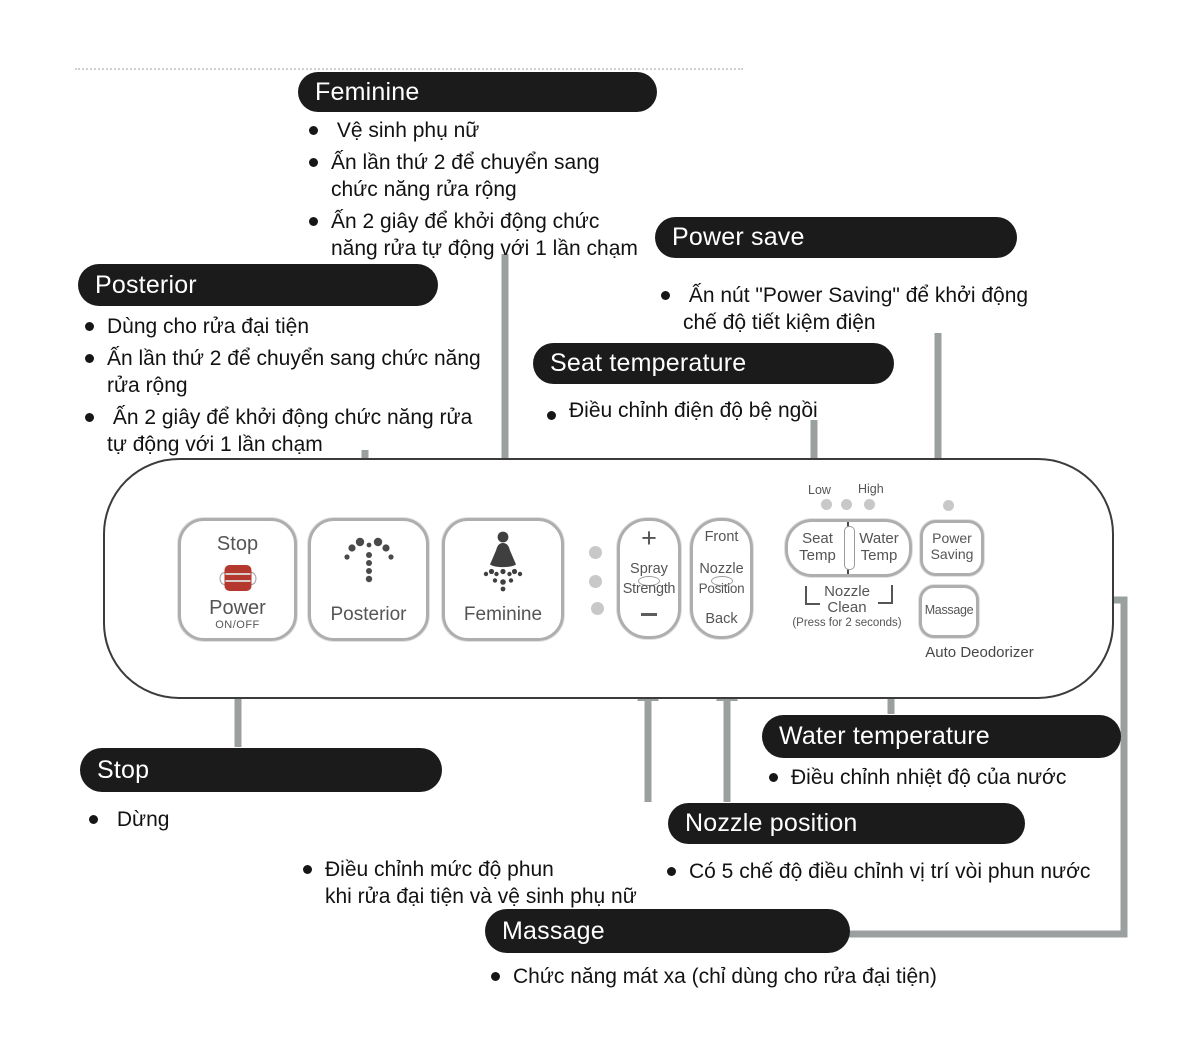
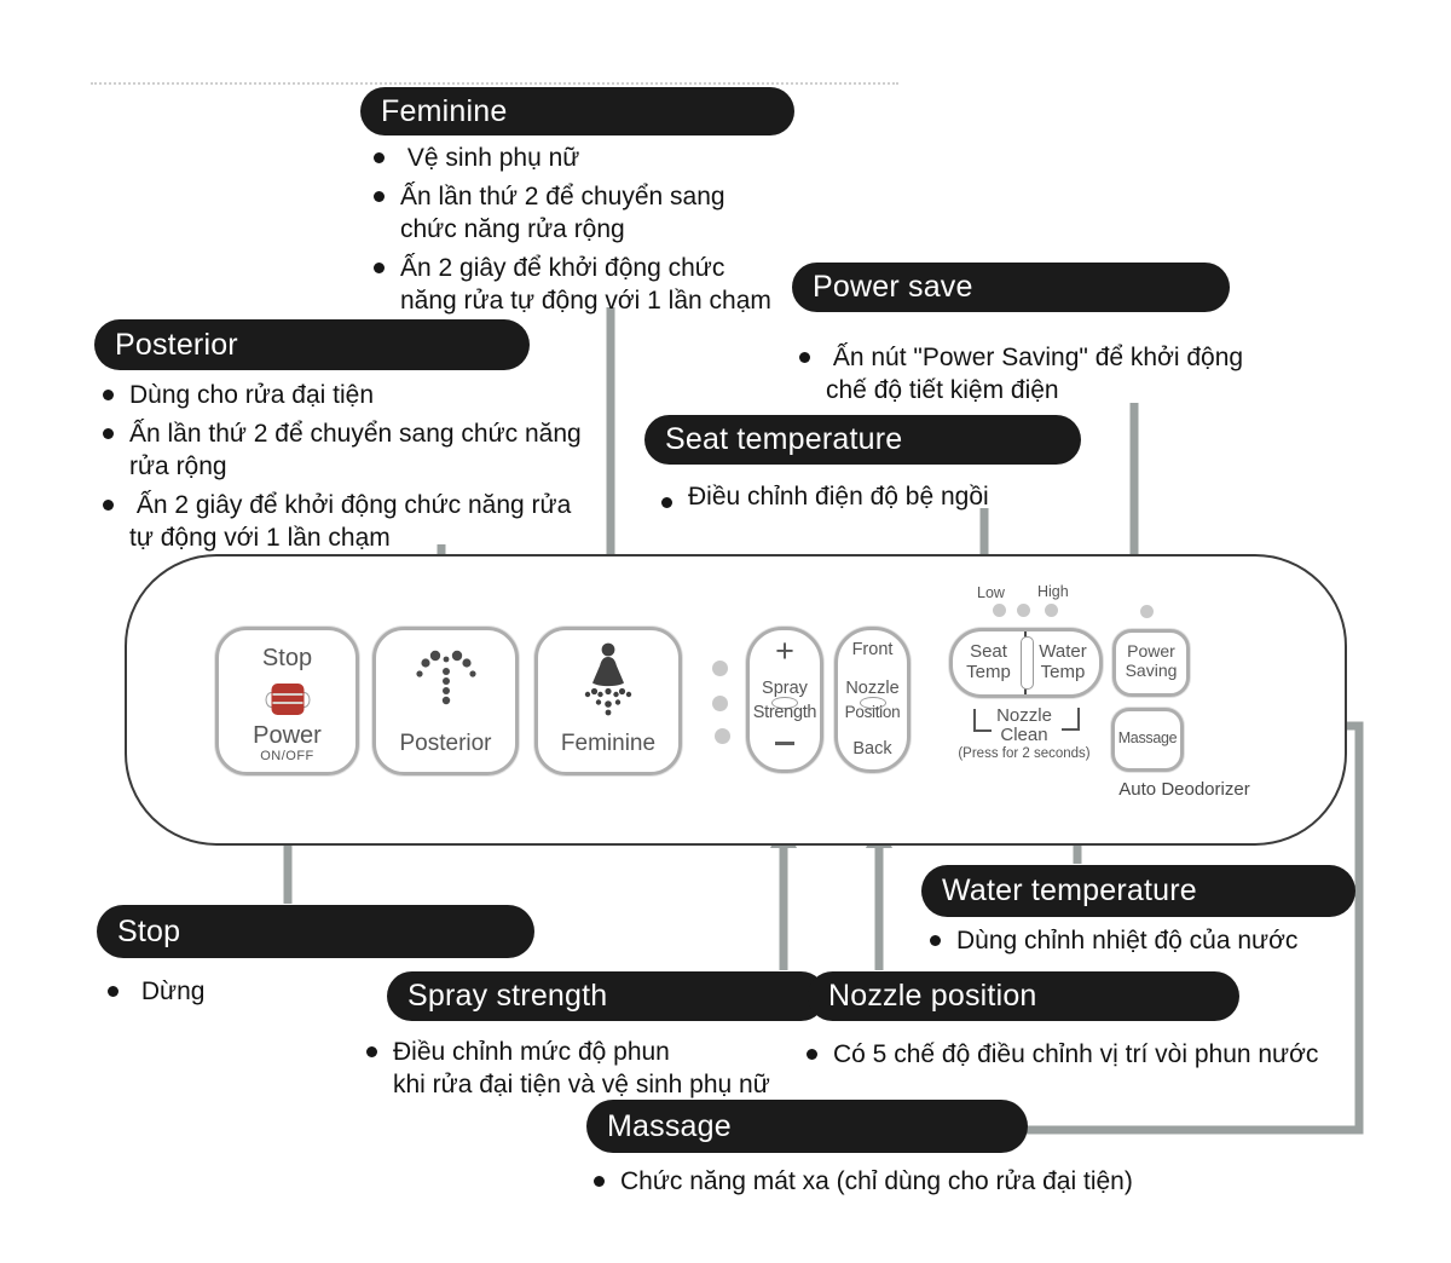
  Stop
  Power
  ON/OFF
  Posterior
  Feminine
  +
  Spray
  Strength
  Front
  Nozzle
  Position
  Back
  Low
  High
  Seat
  Temp
  Water
  Temp
  Nozzle
  Clean
  (Press for 2 seconds)
  Power
  Saving
  Massage
  Auto Deodorizer
  Feminine
  Vệ sinh phụ nữ
  Ấn lần thứ 2 để chuyển sang
  chức năng rửa rộng
  Ấn 2 giây để khởi động chức
  năng rửa tự động với 1 lần chạm
  Posterior
  Dùng cho rửa đại tiện
  Ấn lần thứ 2 để chuyển sang chức năng
  rửa rộng
  Ấn 2 giây để khởi động chức năng rửa
  tự động với 1 lần chạm
  Power save
  Ấn nút "Power Saving" để khởi động
  chế độ tiết kiệm điện
  Seat temperature
  Điều chỉnh điện độ bệ ngồi
  Stop
  Dừng
+ Spray strength
  Điều chỉnh mức độ phun
  khi rửa đại tiện và vệ sinh phụ nữ
  Nozzle position
  Có 5 chế độ điều chỉnh vị trí vòi phun nước
  Water temperature
- Điều chỉnh nhiệt độ của nước
+ Dùng chỉnh nhiệt độ của nước
  Massage
  Chức năng mát xa (chỉ dùng cho rửa đại tiện)
